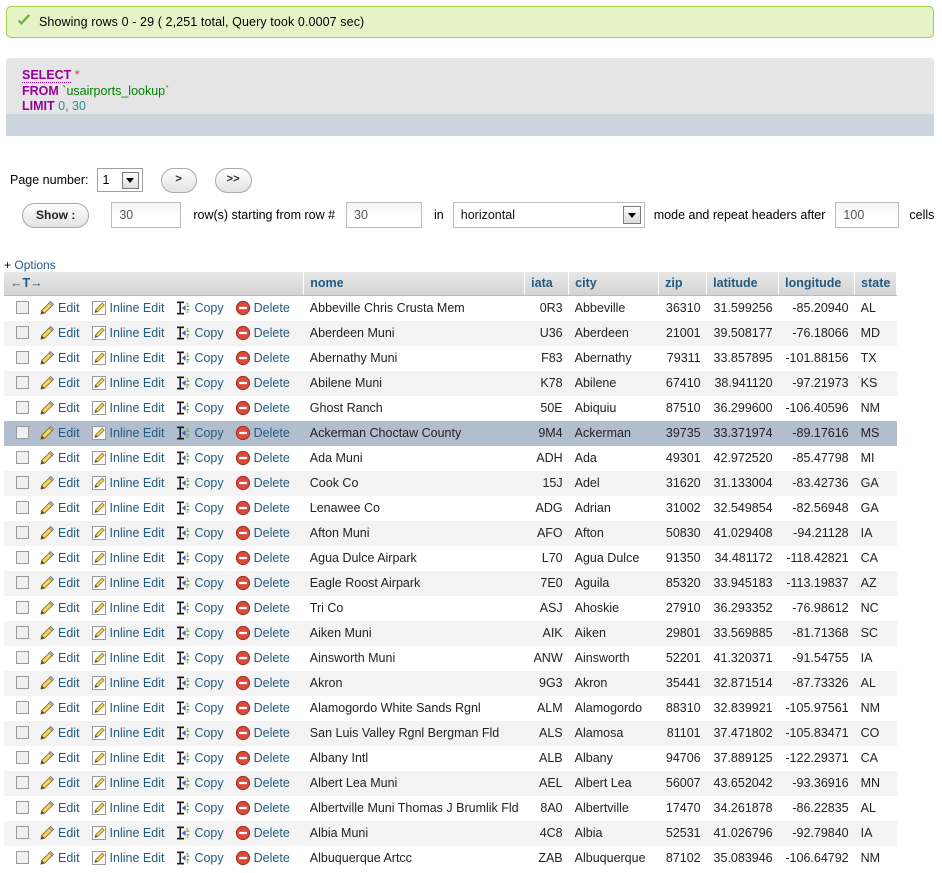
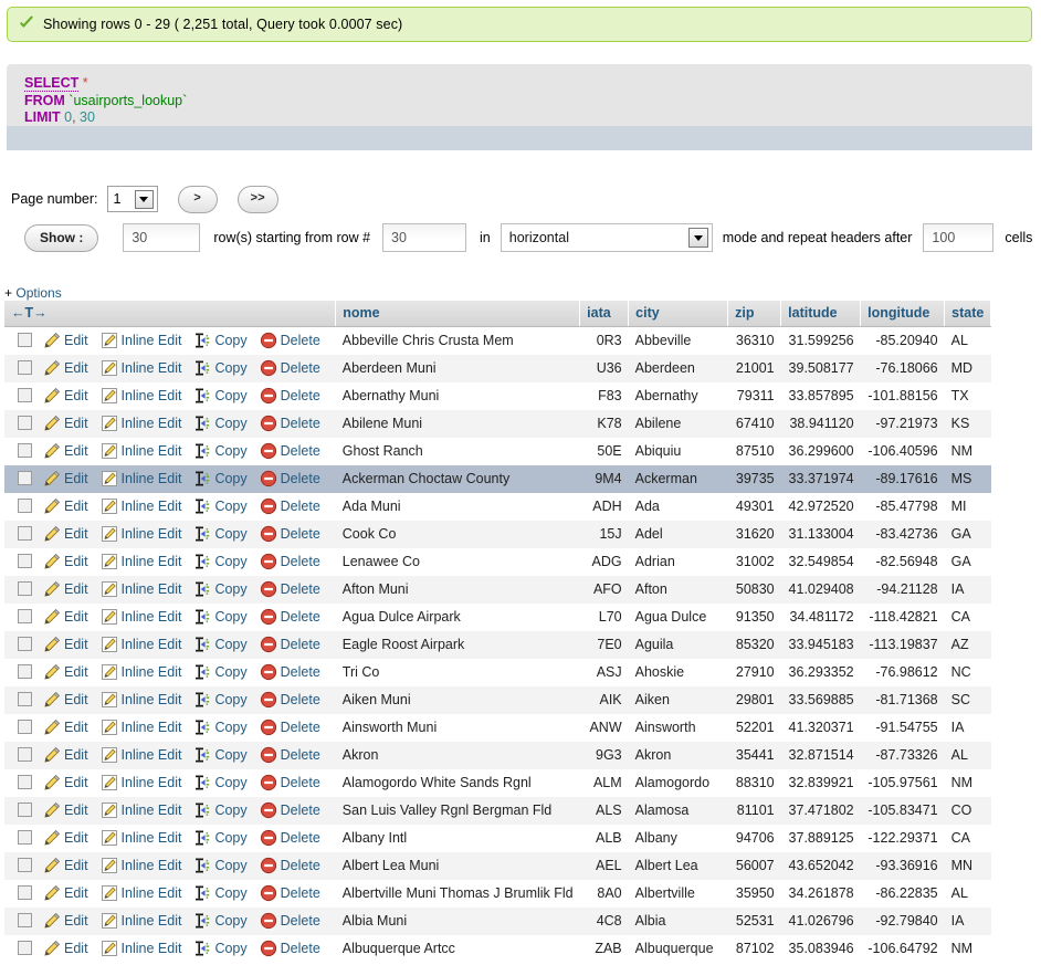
  Showing rows 0 - 29 ( 2,251 total, Query took 0.0007 sec)
  SELECT * FROM `usairports_lookup` LIMIT 0, 30
  Page number:
  1
  >
  >>
  Show :
  30
  row(s) starting from row #
  30
  in
  horizontal
  mode and repeat headers after
  100
  cells
  + Options
  ←T→	nome	iata	city	zip	latitude	longitude	state
  Edit Inline Edit Copy Delete	Abbeville Chris Crusta Mem	0R3	Abbeville	36310	31.599256	-85.20940	AL
  Edit Inline Edit Copy Delete	Aberdeen Muni	U36	Aberdeen	21001	39.508177	-76.18066	MD
  Edit Inline Edit Copy Delete	Abernathy Muni	F83	Abernathy	79311	33.857895	-101.88156	TX
  Edit Inline Edit Copy Delete	Abilene Muni	K78	Abilene	67410	38.941120	-97.21973	KS
  Edit Inline Edit Copy Delete	Ghost Ranch	50E	Abiquiu	87510	36.299600	-106.40596	NM
  Edit Inline Edit Copy Delete	Ackerman Choctaw County	9M4	Ackerman	39735	33.371974	-89.17616	MS
  Edit Inline Edit Copy Delete	Ada Muni	ADH	Ada	49301	42.972520	-85.47798	MI
  Edit Inline Edit Copy Delete	Cook Co	15J	Adel	31620	31.133004	-83.42736	GA
  Edit Inline Edit Copy Delete	Lenawee Co	ADG	Adrian	31002	32.549854	-82.56948	GA
  Edit Inline Edit Copy Delete	Afton Muni	AFO	Afton	50830	41.029408	-94.21128	IA
  Edit Inline Edit Copy Delete	Agua Dulce Airpark	L70	Agua Dulce	91350	34.481172	-118.42821	CA
  Edit Inline Edit Copy Delete	Eagle Roost Airpark	7E0	Aguila	85320	33.945183	-113.19837	AZ
  Edit Inline Edit Copy Delete	Tri Co	ASJ	Ahoskie	27910	36.293352	-76.98612	NC
  Edit Inline Edit Copy Delete	Aiken Muni	AIK	Aiken	29801	33.569885	-81.71368	SC
  Edit Inline Edit Copy Delete	Ainsworth Muni	ANW	Ainsworth	52201	41.320371	-91.54755	IA
  Edit Inline Edit Copy Delete	Akron	9G3	Akron	35441	32.871514	-87.73326	AL
  Edit Inline Edit Copy Delete	Alamogordo White Sands Rgnl	ALM	Alamogordo	88310	32.839921	-105.97561	NM
  Edit Inline Edit Copy Delete	San Luis Valley Rgnl Bergman Fld	ALS	Alamosa	81101	37.471802	-105.83471	CO
  Edit Inline Edit Copy Delete	Albany Intl	ALB	Albany	94706	37.889125	-122.29371	CA
  Edit Inline Edit Copy Delete	Albert Lea Muni	AEL	Albert Lea	56007	43.652042	-93.36916	MN
- Edit Inline Edit Copy Delete	Albertville Muni Thomas J Brumlik Fld	8A0	Albertville	17470	34.261878	-86.22835	AL
+ Edit Inline Edit Copy Delete	Albertville Muni Thomas J Brumlik Fld	8A0	Albertville	35950	34.261878	-86.22835	AL
  Edit Inline Edit Copy Delete	Albia Muni	4C8	Albia	52531	41.026796	-92.79840	IA
  Edit Inline Edit Copy Delete	Albuquerque Artcc	ZAB	Albuquerque	87102	35.083946	-106.64792	NM
